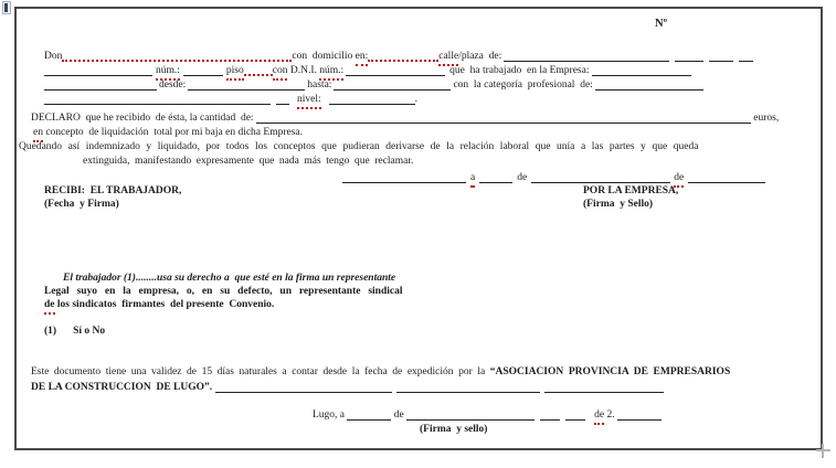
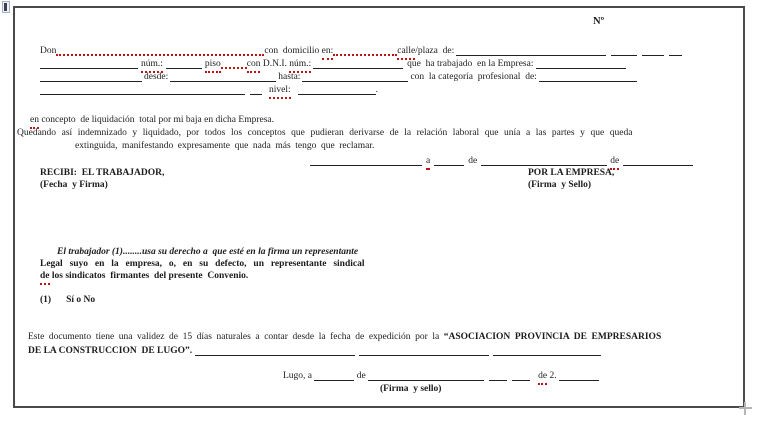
  Nº
  Don
  con domicilio
  en:
  calle
  /plaza de:
  núm.:
  piso
  con
  D.N.I.
  núm.:
  que ha trabajado en la Empresa:
  desde:
  hasta:
  con la categoría profesional de:
  nivel:
  .
- DECLARO que he recibido de ésta, la cantidad de:
- euros,
  en
  concepto de liquidación total por mi baja en dicha Empresa.
  Quedando así indemnizado y liquidado, por todos los conceptos que pudieran derivarse de la relación laboral que unía a las partes y que queda
  extinguida, manifestando expresamente que nada más tengo que reclamar.
  a
  de
  de
  RECIBI: EL TRABAJADOR,
  POR LA EMPRESA,
  (Fecha y Firma)
  (Firma y Sello)
  El trabajador (1)........usa su derecho a que esté en la firma un representante
  Legal suyo en la empresa, o, en su defecto, un representante sindical
  de
  los sindicatos firmantes del presente Convenio.
  (1)
  Sí o No
  Este documento tiene una validez de 15 días naturales a contar desde la fecha de expedición por la
  “ASOCIACION PROVINCIA DE EMPRESARIOS
  DE LA CONSTRUCCION DE LUGO”.
  Lugo, a
  de
  de
  2.
  (Firma y sello)
